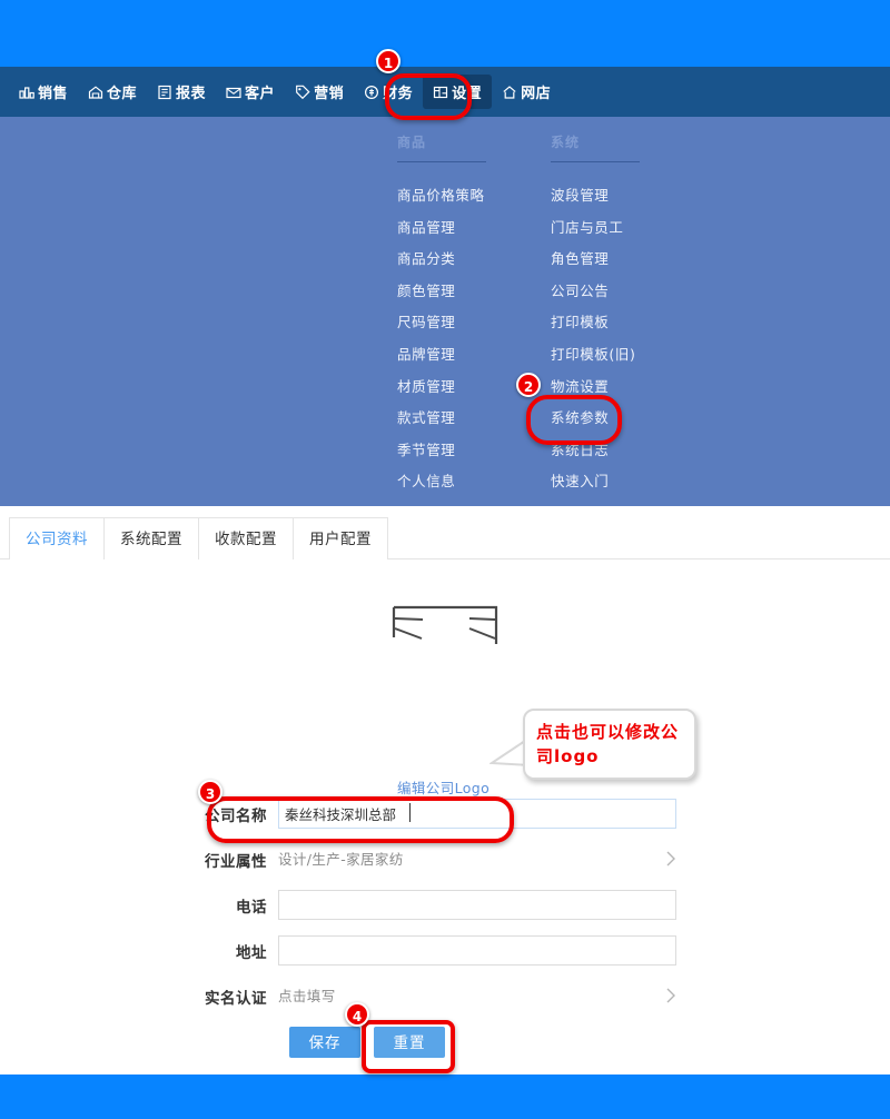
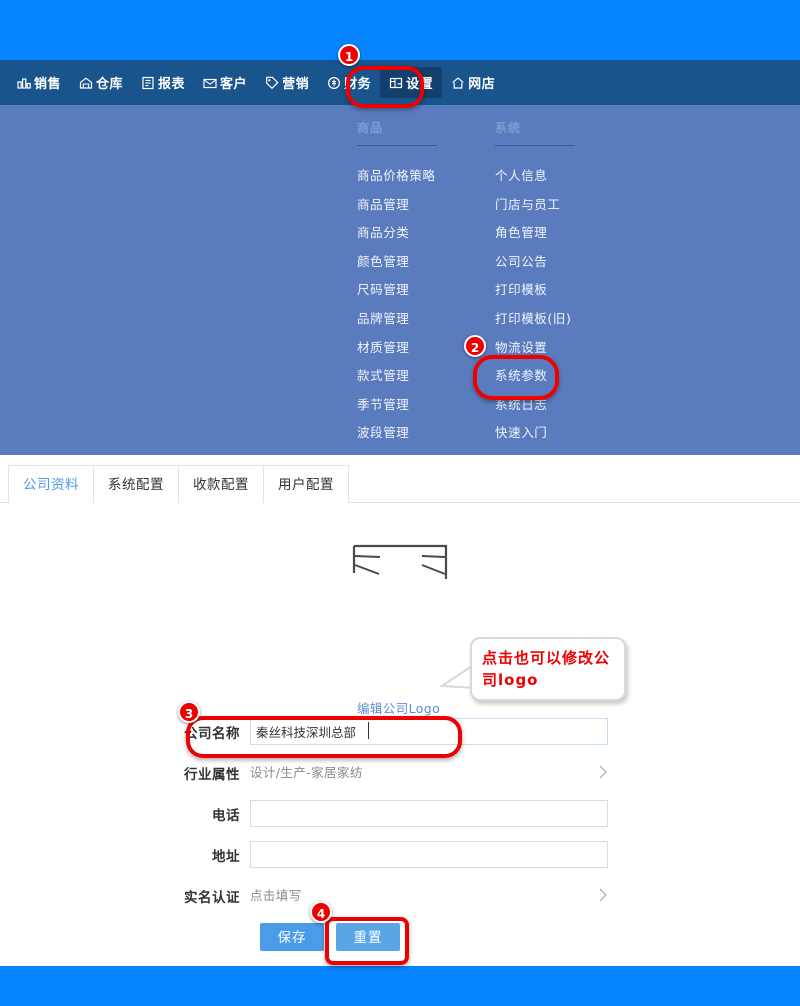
  销售
  仓库
  报表
  客户
  营销
  财务
  设置
  网店
  商品
  商品价格策略
  商品管理
  商品分类
  颜色管理
  尺码管理
  品牌管理
  材质管理
  款式管理
  季节管理
- 个人信息
+ 波段管理
  系统
- 波段管理
+ 个人信息
  门店与员工
  角色管理
  公司公告
  打印模板
  打印模板(旧)
  物流设置
  系统参数
  系统日志
  快速入门
  公司资料
  系统配置
  收款配置
  用户配置
  编辑公司Logo
  公司名称
  秦丝科技深圳总部
  行业属性
  设计/生产-家居家纺
  电话
  地址
  实名认证
  点击填写
  保存
  重置
  1
  2
  3
  4
  点击也可以修改公司logo
